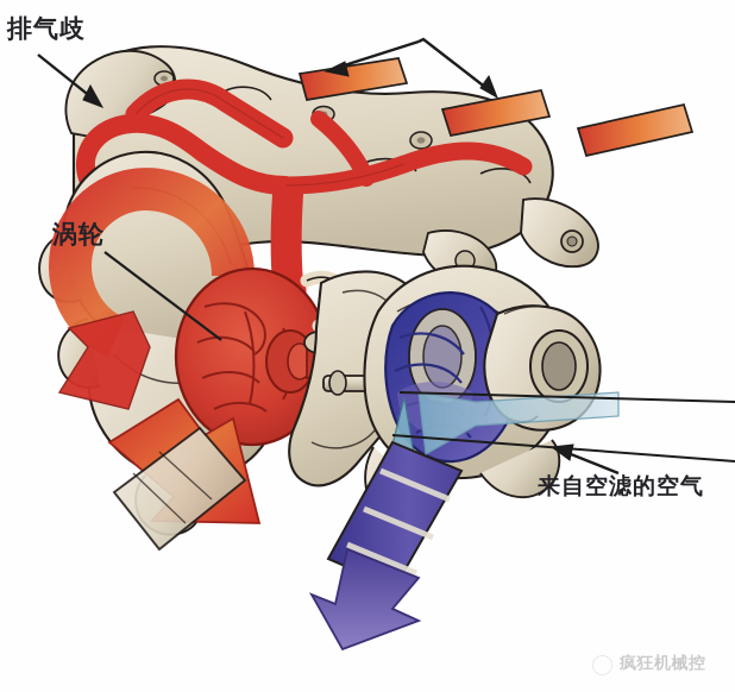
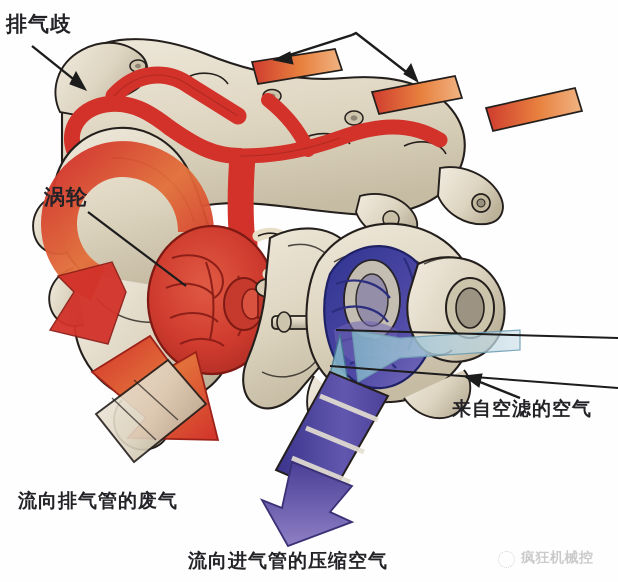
  排气歧
  涡轮
  来自空滤的空气
+ 流向排气管的废气
+ 流向进气管的压缩空气
  疯狂机械控
